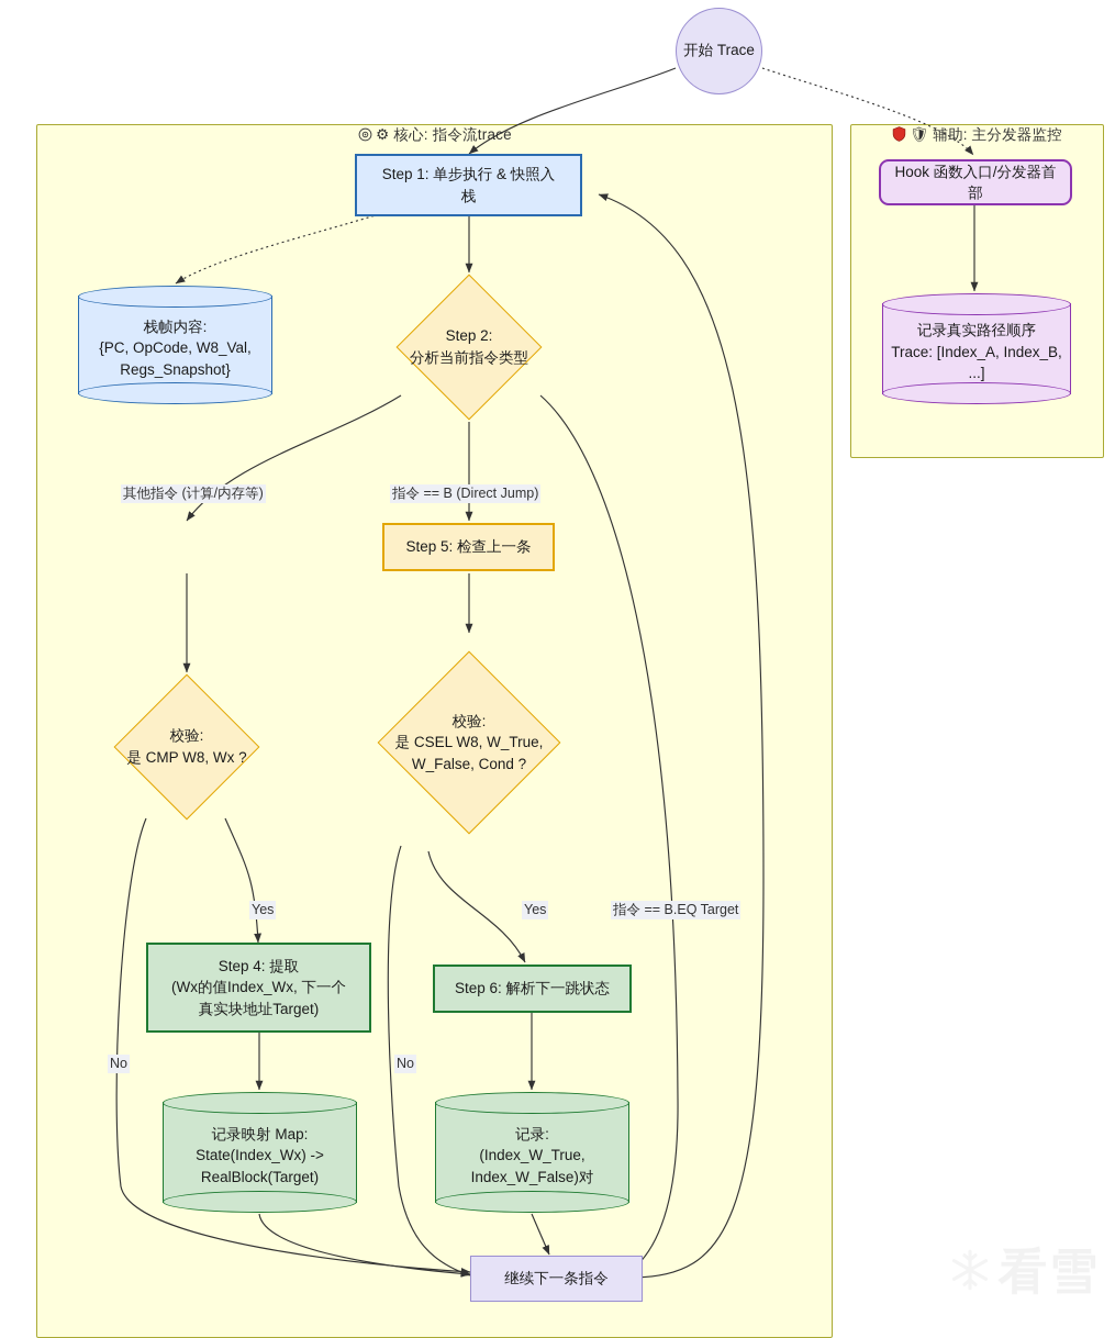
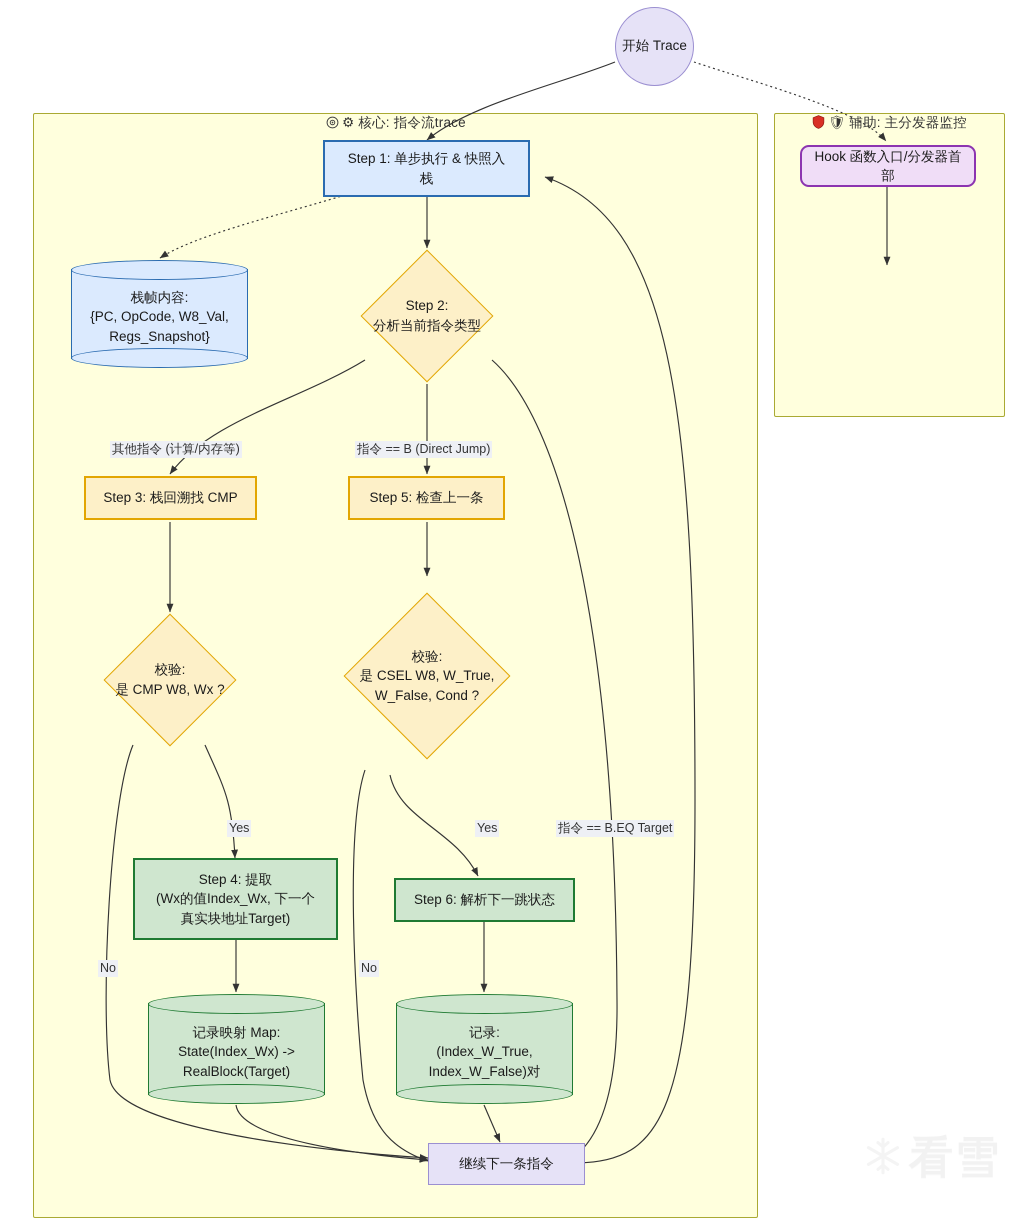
  ⚙ 核心: 指令流trae
  🛡 辅助: 主分发器监控
  开始 Trace
  Step 1: 单步执行 & 快照入
  栈
  栈帧内容:
  {PC, OpCode, W8_Val,
  Regs_Snapshot}
  Step 2:
  分析当前指令类型
+ Step 3: 栈回溯找 CMP
  校验:
  是 CMP W8, Wx ?
  Step 4: 提取
  (Wx的值Index_Wx, 下一个
  真实块地址Target)
  记录映射 Map:
  State(Index_Wx) ->
  RealBlock(Target)
  Step 5: 检查上一条
  校验:
  是 CSEL W8, W_True,
  W_False, Cond ?
  Step 6: 解析下一跳状态
  记录:
  (Index_W_True,
  Index_W_False)对
  继续下一条指令
  Hook 函数入口/分发器首部
- 记录真实路径顺序
- Trace: [Index_A, Index_B,
- ...]
  其他指令 (计算/内存等)
  指令 == B (Direct Jump)
  Yes
  No
  Yes
  No
  指令 == B.EQ Target
